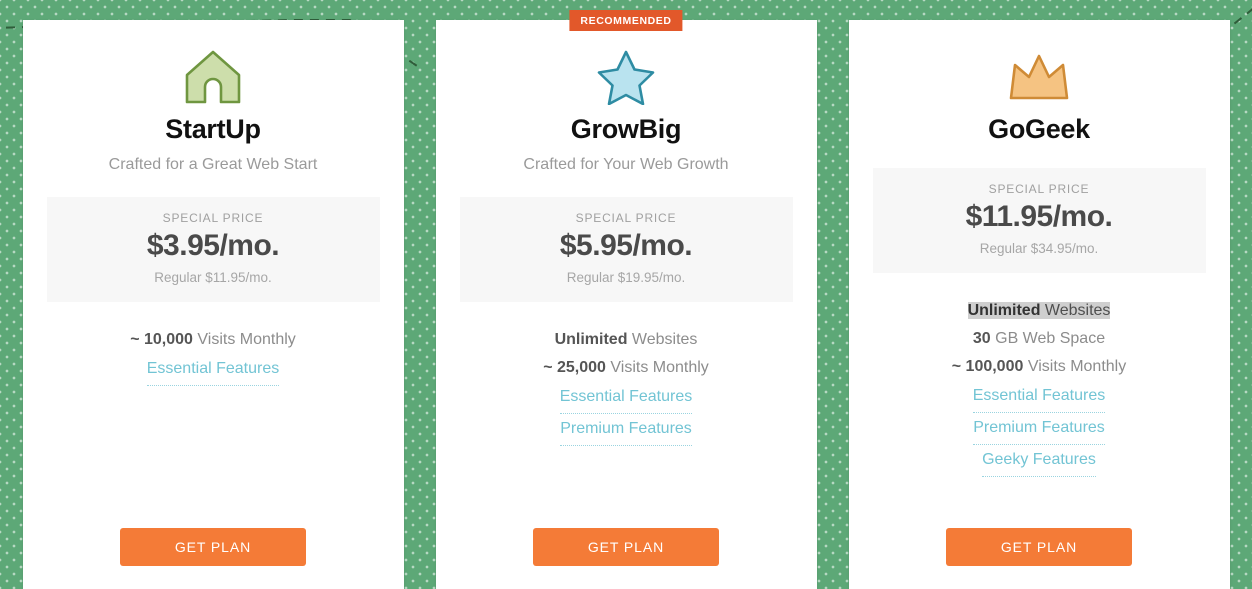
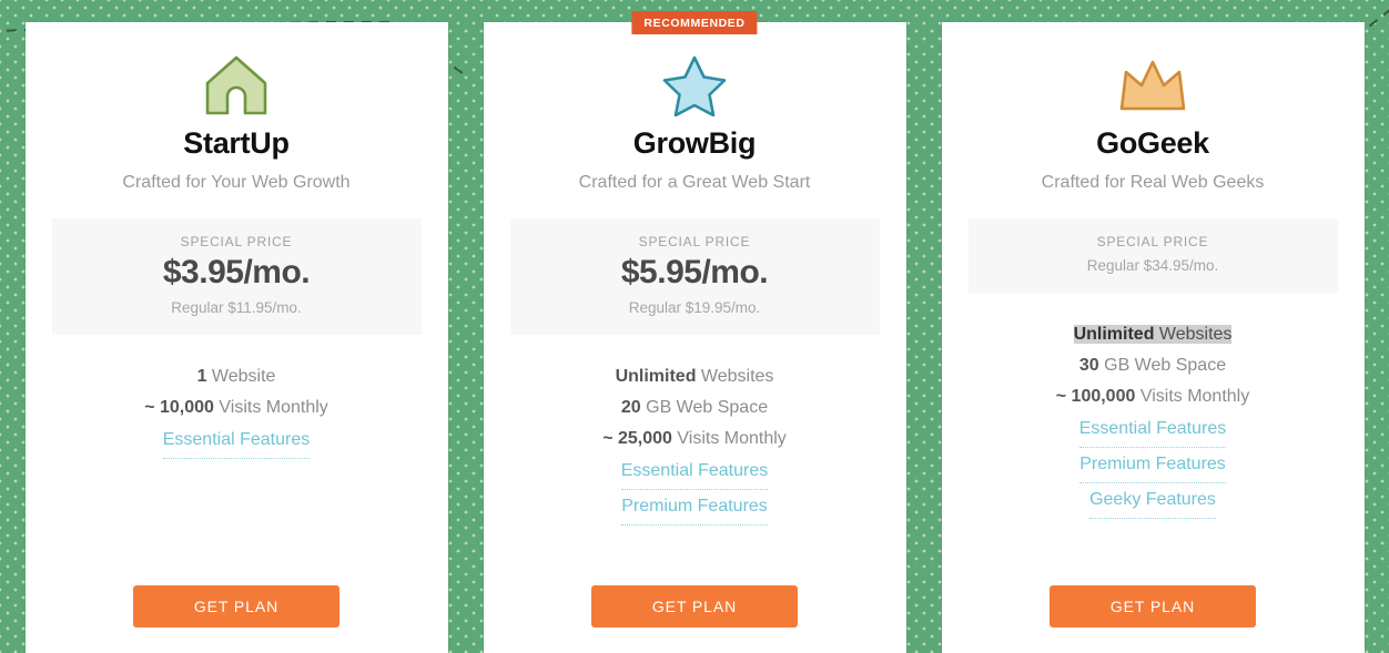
  StartUp
- Crafted for a Great Web Start
+ Crafted for Your Web Growth
  SPECIAL PRICE
  $3.95/mo.
  Regular $11.95/mo.
+ 1 Website
  ~ 10,000 Visits Monthly
  Essential Features
  GET PLAN
  RECOMMENDED
  GrowBig
- Crafted for Your Web Growth
+ Crafted for a Great Web Start
  SPECIAL PRICE
  $5.95/mo.
  Regular $19.95/mo.
  Unlimited Websites
+ 20 GB Web Space
  ~ 25,000 Visits Monthly
  Essential Features
  Premium Features
  GET PLAN
  GoGeek
+ Crafted for Real Web Geeks
  SPECIAL PRICE
- $11.95/mo.
  Regular $34.95/mo.
  Unlimited Websites
  30 GB Web Space
  ~ 100,000 Visits Monthly
  Essential Features
  Premium Features
  Geeky Features
  GET PLAN
